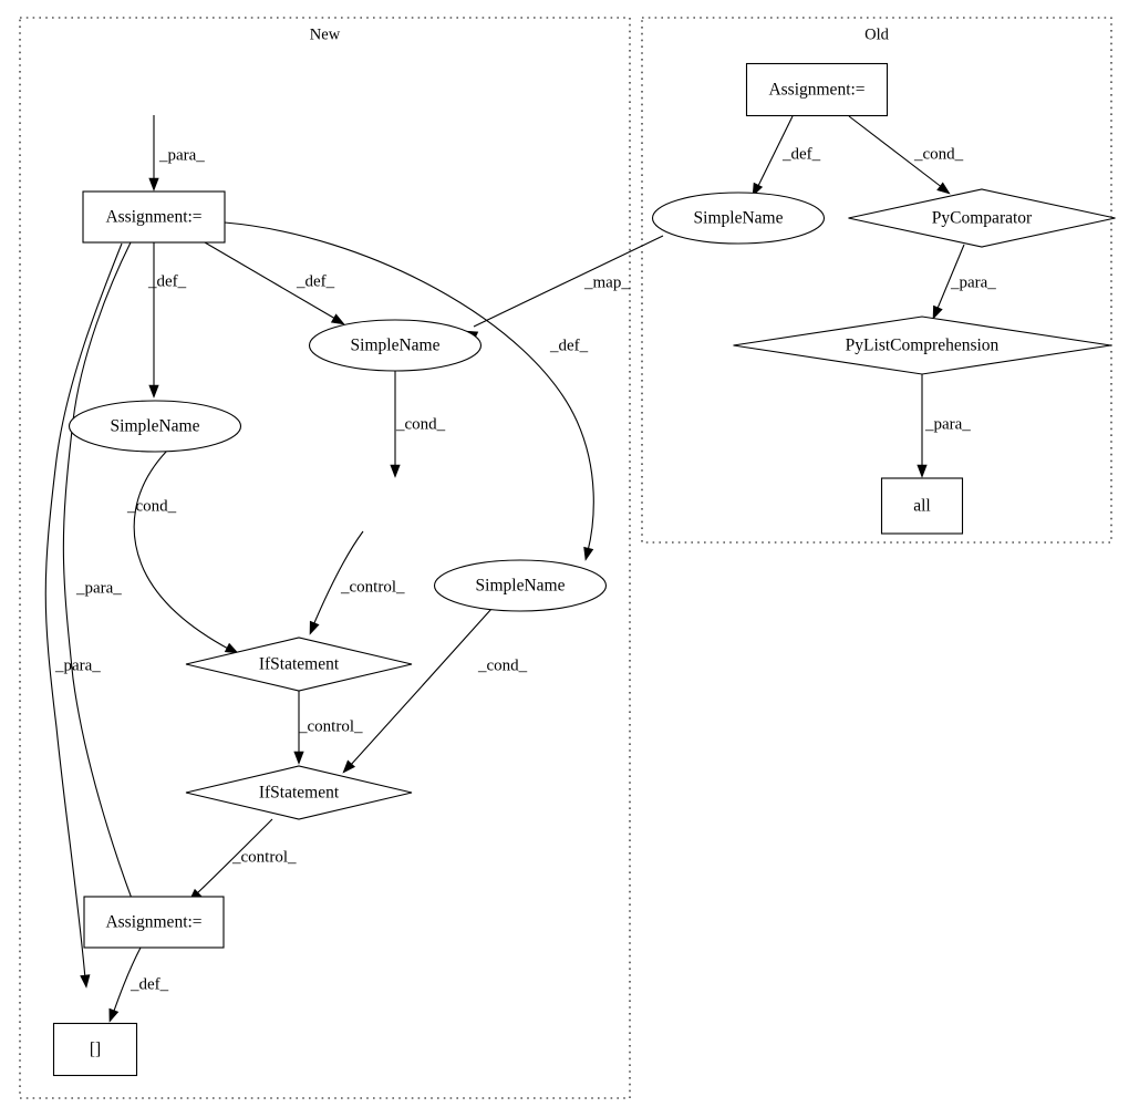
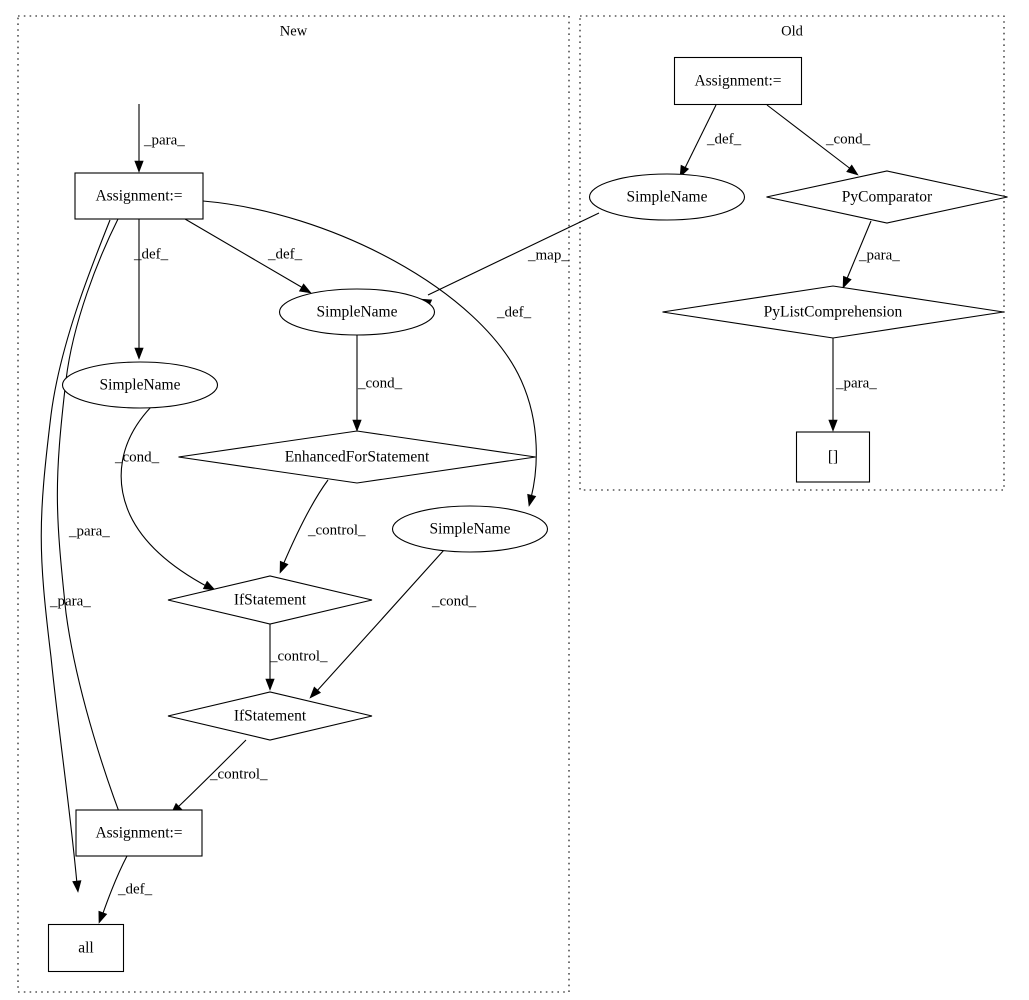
  New
  Old
  _para_
  _def_
  _def_
  _def_
  _map_
  _cond_
  _cond_
  _control_
  _control_
  _cond_
  _control_
  _para_
  _para_
  _def_
  _def_
  _cond_
  _para_
  _para_
  Assignment:=
  SimpleName
  SimpleName
+ EnhancedForStatement
  SimpleName
  IfStatement
  IfStatement
  Assignment:=
- []
+ all
  Assignment:=
  SimpleName
  PyComparator
  PyListComprehension
- all
+ []
